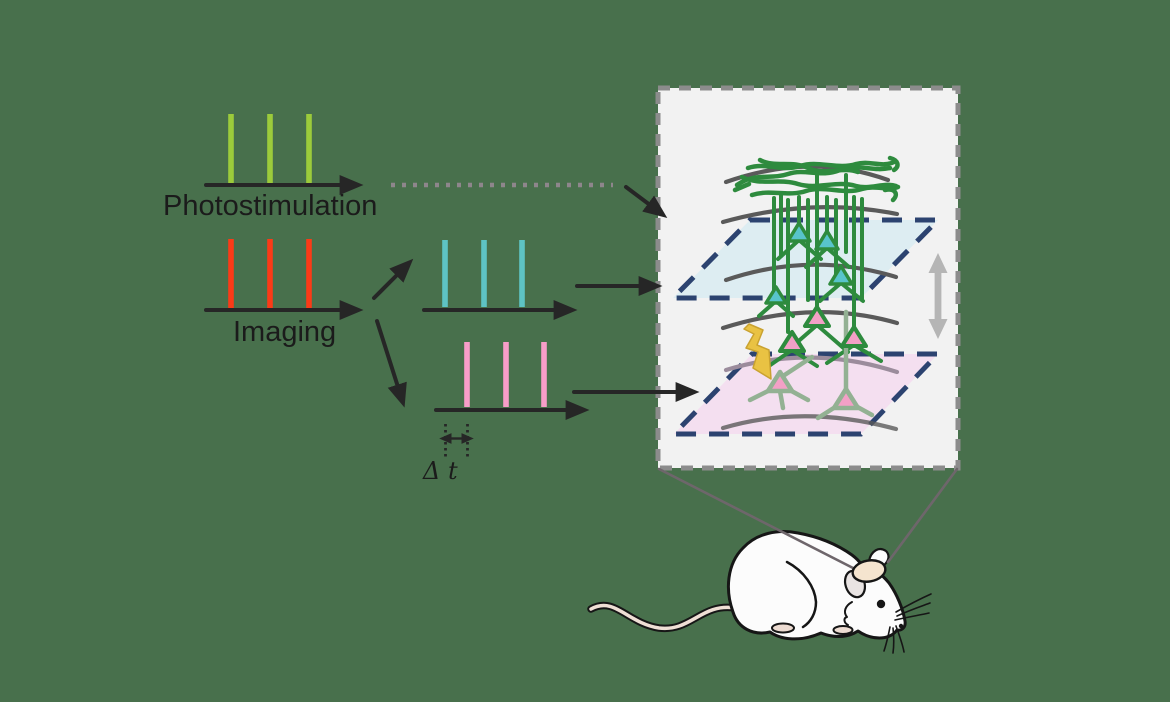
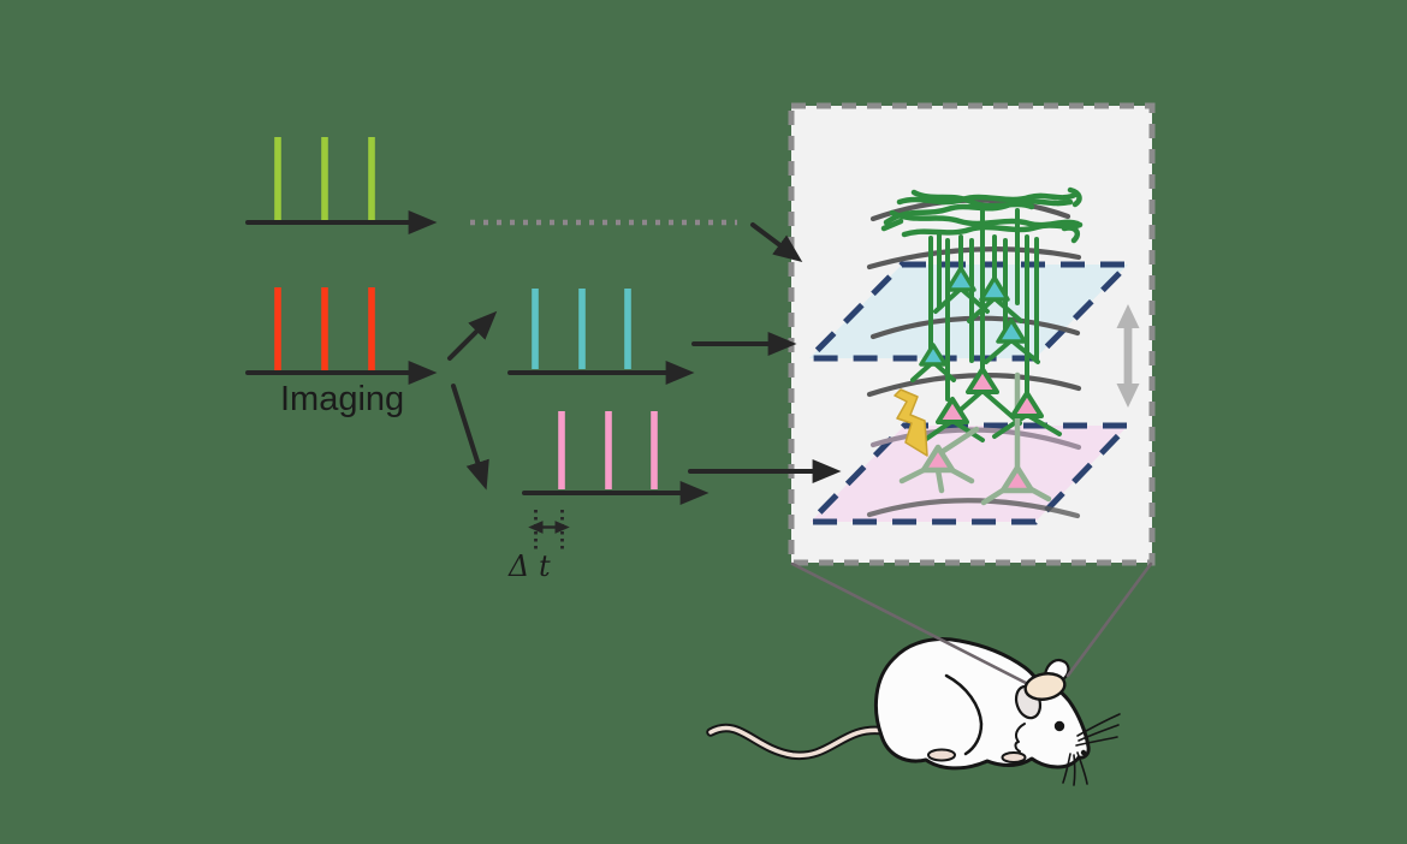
- Photostimulation
  Imaging
  Δ t
